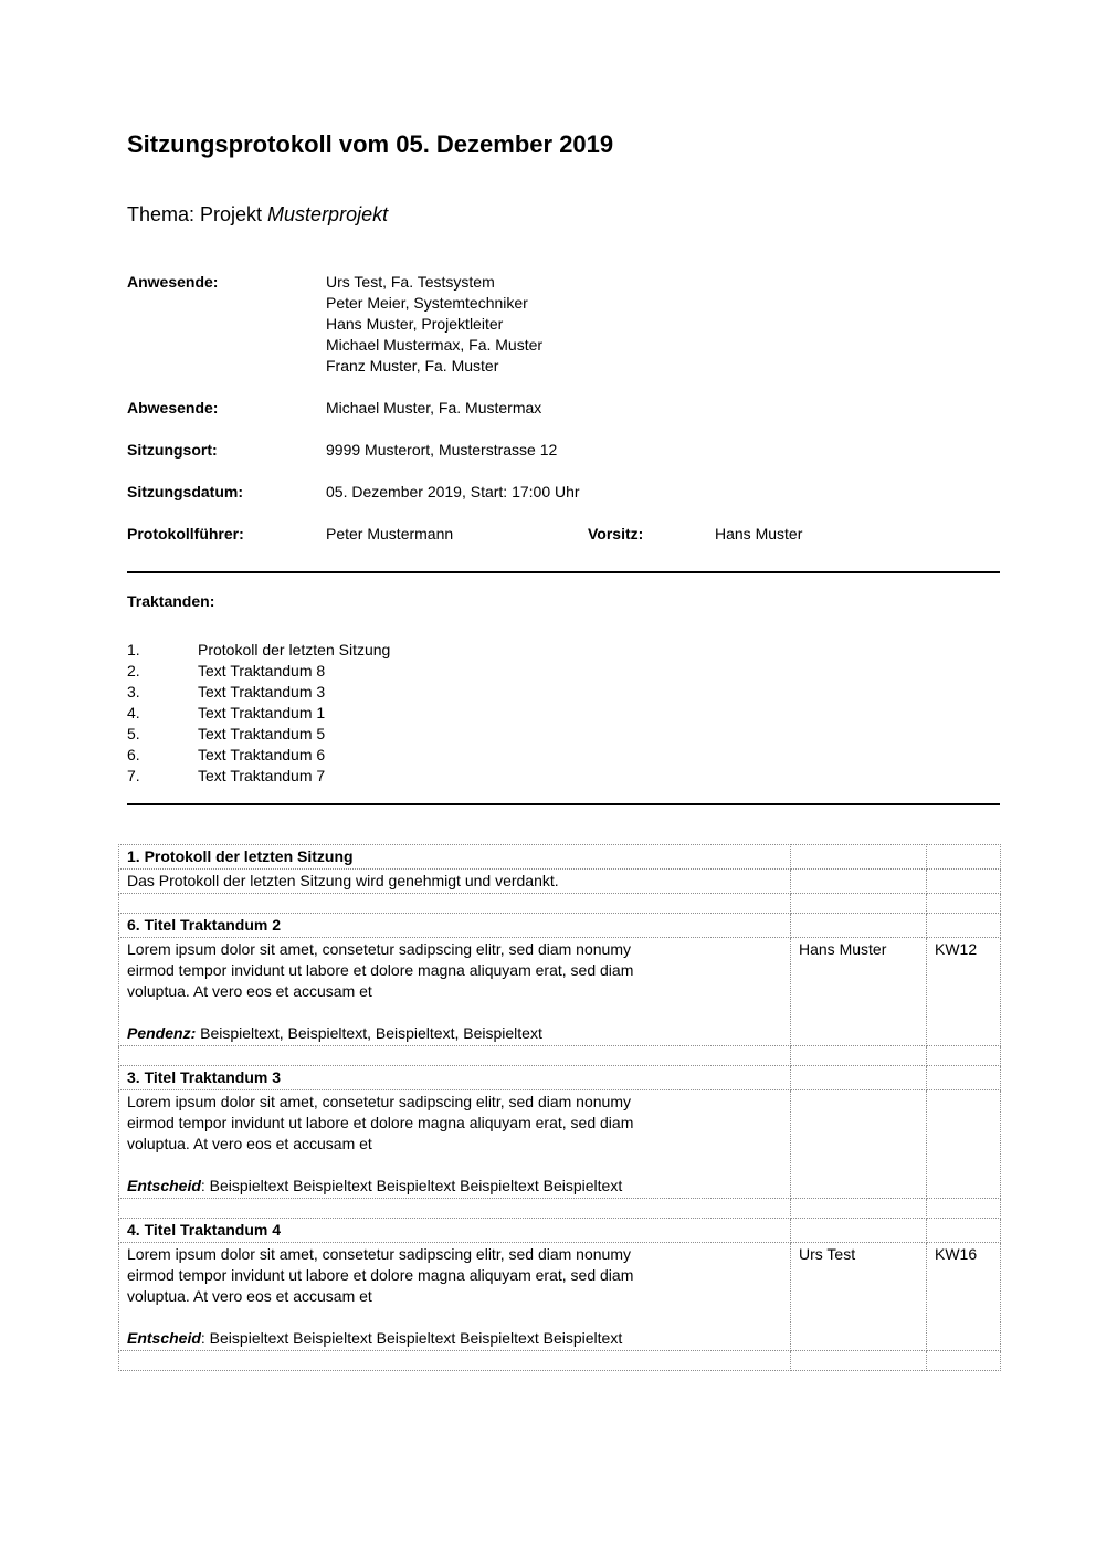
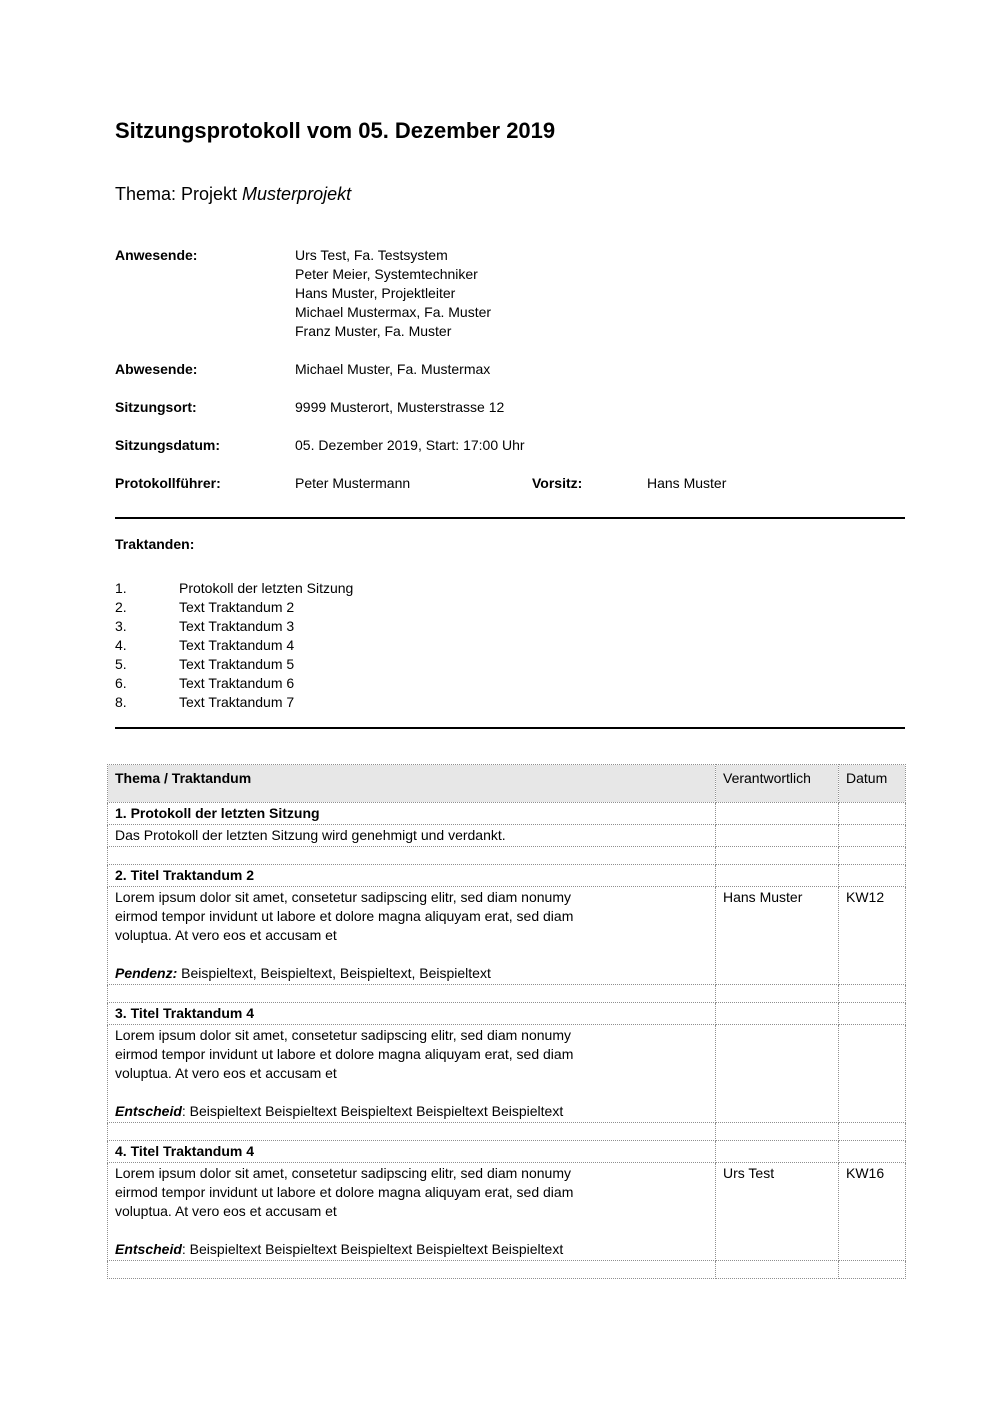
  Sitzungsprotokoll vom 05. Dezember 2019
  Thema: Projekt Musterprojekt
  Anwesende:
  Urs Test, Fa. Testsystem
  Peter Meier, Systemtechniker
  Hans Muster, Projektleiter
  Michael Mustermax, Fa. Muster
  Franz Muster, Fa. Muster
  Abwesende:
  Michael Muster, Fa. Mustermax
  Sitzungsort:
  9999 Musterort, Musterstrasse 12
  Sitzungsdatum:
  05. Dezember 2019, Start: 17:00 Uhr
  Protokollführer:
  Peter Mustermann
  Vorsitz:
  Hans Muster
  Traktanden:
  1.
  Protokoll der letzten Sitzung
  2.
- Text Traktandum 8
+ Text Traktandum 2
  3.
  Text Traktandum 3
  4.
- Text Traktandum 1
+ Text Traktandum 4
  5.
  Text Traktandum 5
  6.
  Text Traktandum 6
- 7.
+ 8.
  Text Traktandum 7
+ Thema / Traktandum	Verantwortlich	Datum
  1. Protokoll der letzten Sitzung
  Das Protokoll der letzten Sitzung wird genehmigt und verdankt.
- 6. Titel Traktandum 2
+ 2. Titel Traktandum 2
  Lorem ipsum dolor sit amet, consetetur sadipscing elitr, sed diam nonumy eirmod tempor invidunt ut labore et dolore magna aliquyam erat, sed diam voluptua. At vero eos et accusam et Pendenz: Beispieltext, Beispieltext, Beispieltext, Beispieltext	Hans Muster	KW12
- 3. Titel Traktandum 3
+ 3. Titel Traktandum 4
  Lorem ipsum dolor sit amet, consetetur sadipscing elitr, sed diam nonumy eirmod tempor invidunt ut labore et dolore magna aliquyam erat, sed diam voluptua. At vero eos et accusam et Entscheid: Beispieltext Beispieltext Beispieltext Beispieltext Beispieltext
  4. Titel Traktandum 4
  Lorem ipsum dolor sit amet, consetetur sadipscing elitr, sed diam nonumy eirmod tempor invidunt ut labore et dolore magna aliquyam erat, sed diam voluptua. At vero eos et accusam et Entscheid: Beispieltext Beispieltext Beispieltext Beispieltext Beispieltext	Urs Test	KW16
